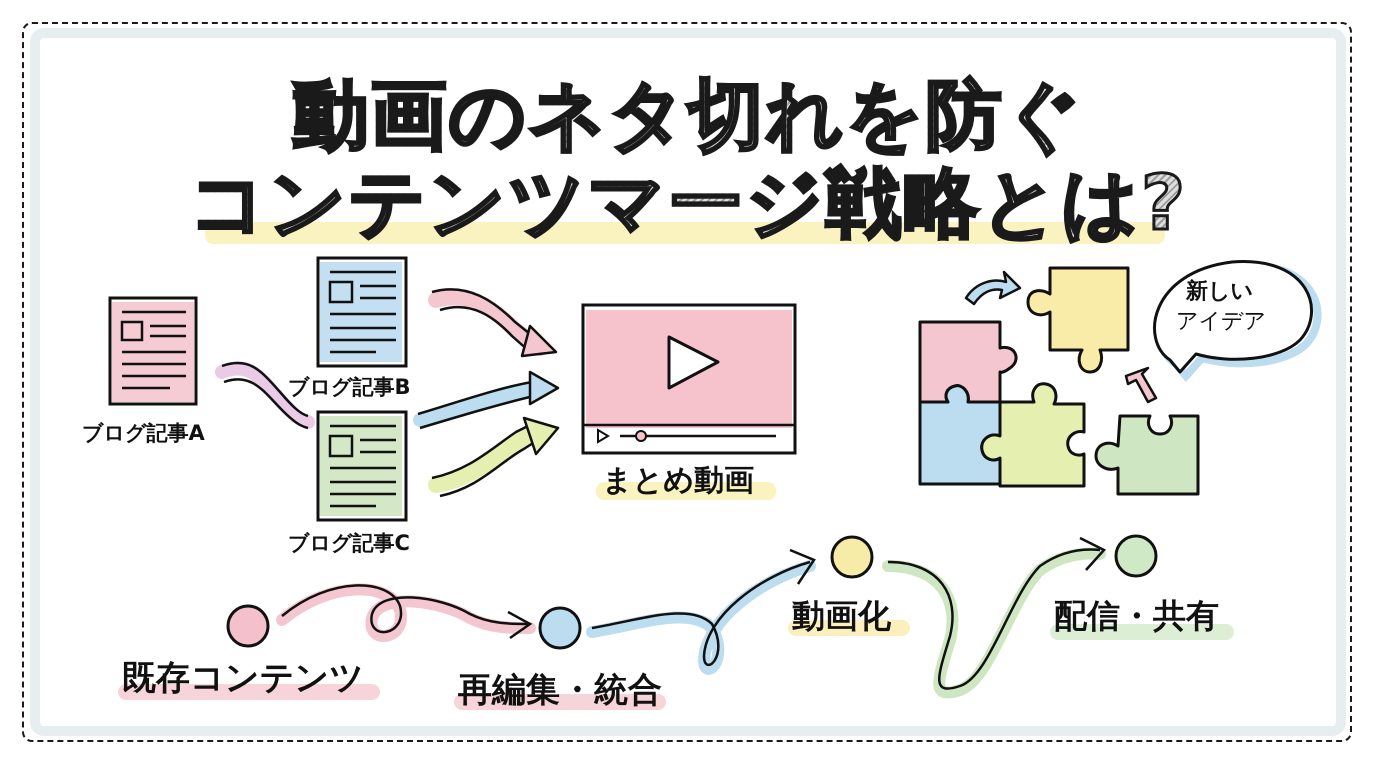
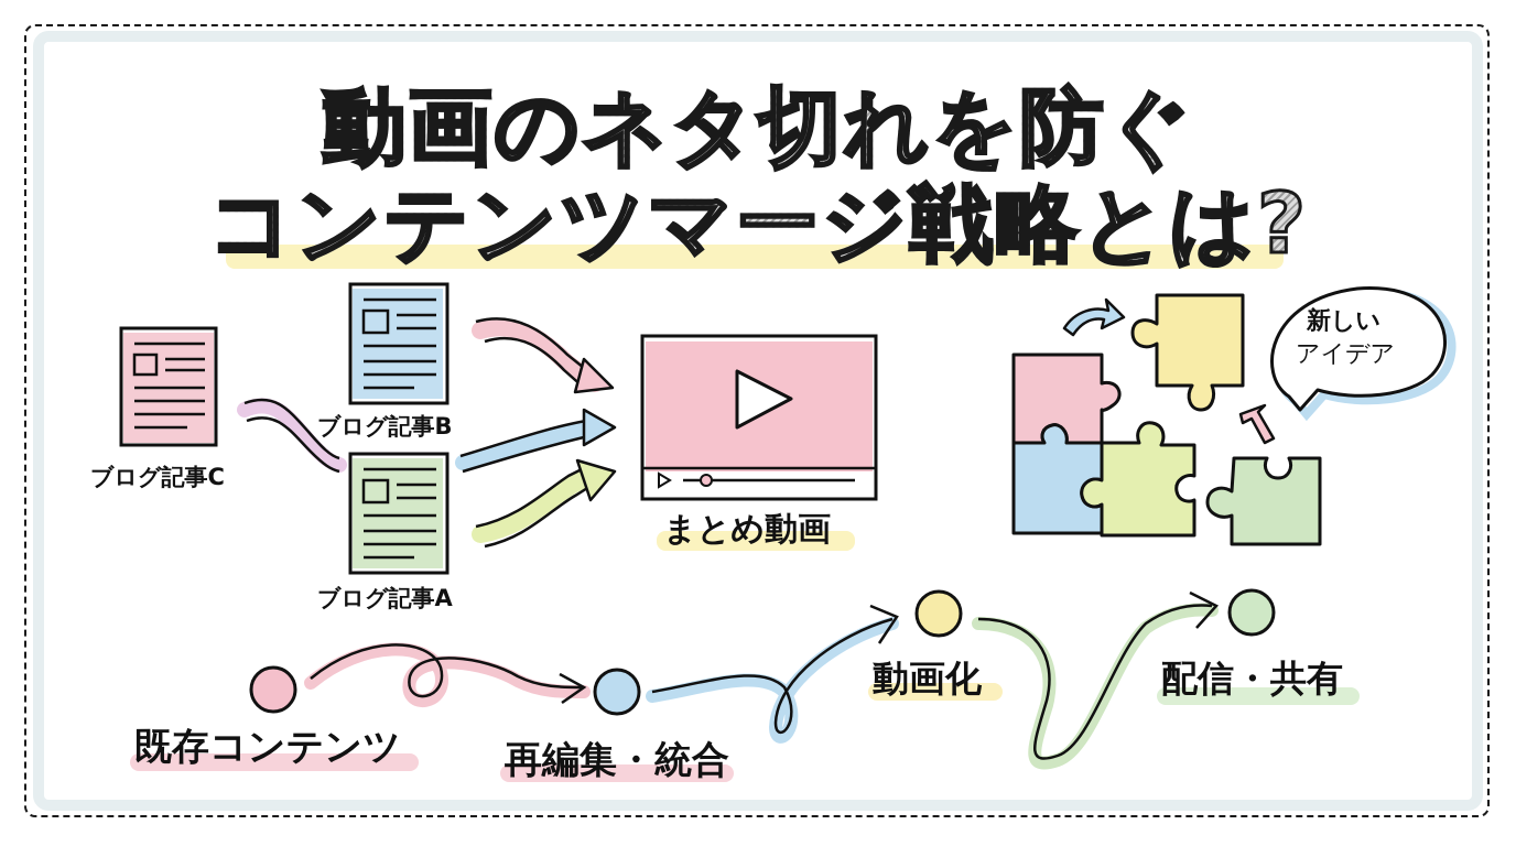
  動画のネタ切れを防ぐ
  コンテンツマージ戦略とは?
- ブログ記事A
+ ブログ記事C
  ブログ記事B
- ブログ記事C
+ ブログ記事A
  まとめ動画
  新しい
  アイデア
  既存コンテンツ
  再編集・統合
  動画化
  配信・共有
